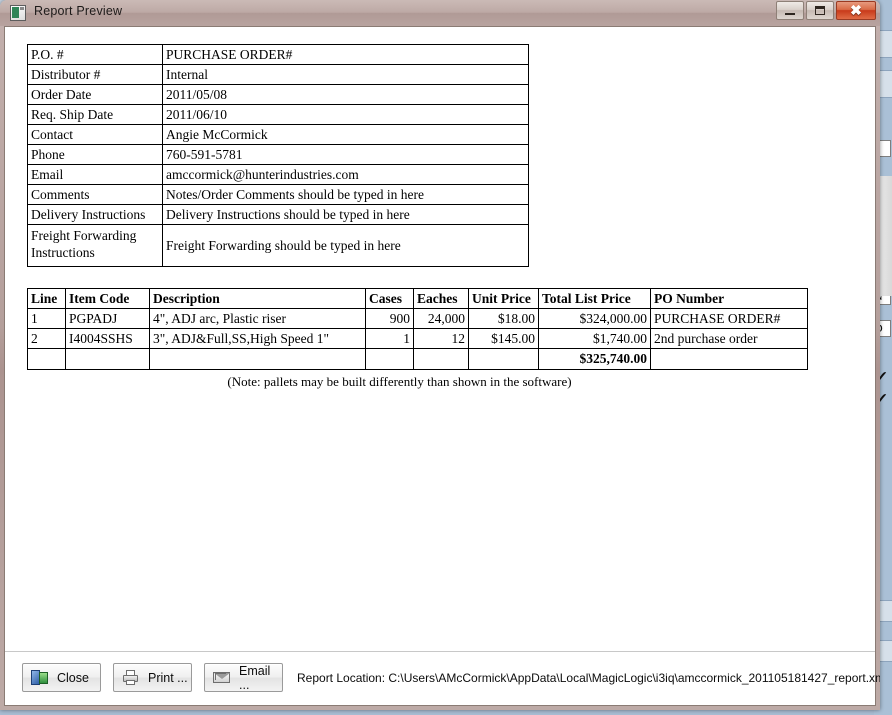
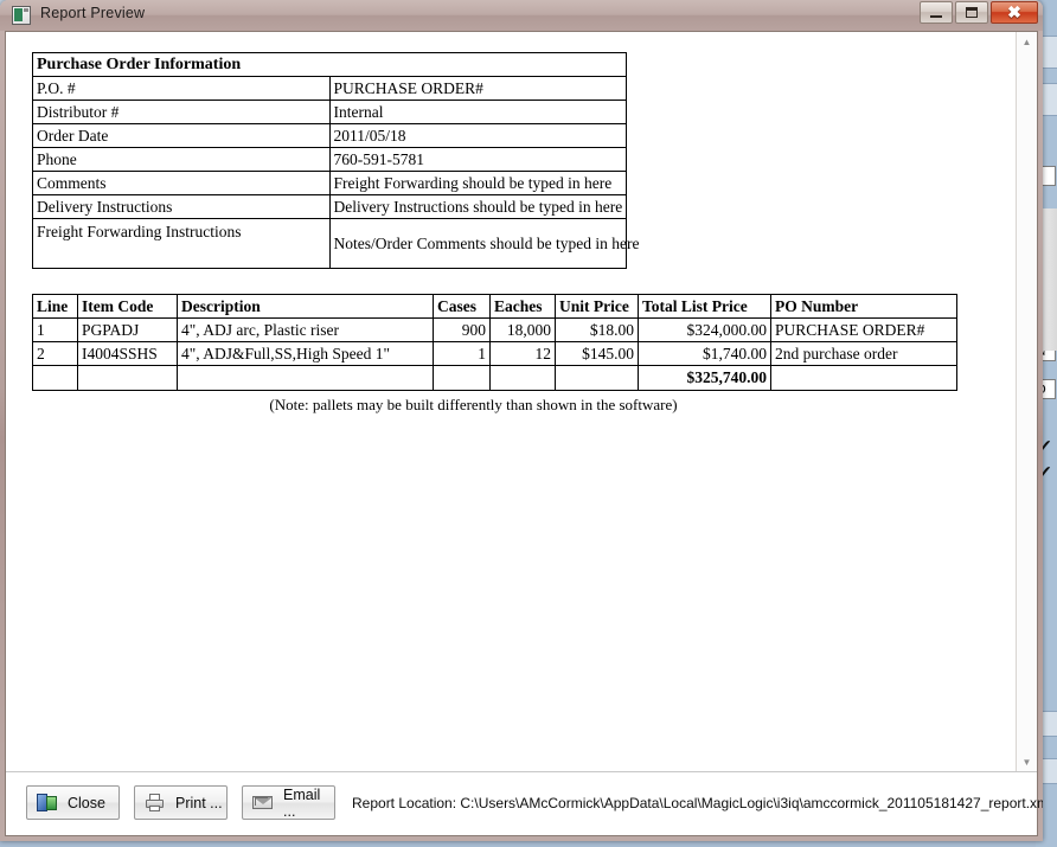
  ✔
  ✔
  Report Preview
  ✖
+ Purchase Order Information
  P.O. #	PURCHASE ORDER#
  Distributor #	Internal
- Order Date	2011/05/08
+ Order Date	2011/05/18
- Req. Ship Date	2011/06/10
- Contact	Angie McCormick
  Phone	760-591-5781
- Email	amccormick@hunterindustries.com
- Comments	Notes/Order Comments should be typed in here
+ Comments	Freight Forwarding should be typed in here
  Delivery Instructions	Delivery Instructions should be typed in here
- Freight Forwarding Instructions	Freight Forwarding should be typed in here
+ Freight Forwarding Instructions	Notes/Order Comments should be typed in here
  Line	Item Code	Description	Cases	Eaches	Unit Price	Total List Price	PO Number
- 1	PGPADJ	4", ADJ arc, Plastic riser	900	24,000	$18.00	$324,000.00	PURCHASE ORDER#
+ 1	PGPADJ	4", ADJ arc, Plastic riser	900	18,000	$18.00	$324,000.00	PURCHASE ORDER#
- 2	I4004SSHS	3", ADJ&Full,SS,High Speed 1"	1	12	$145.00	$1,740.00	2nd purchase order
+ 2	I4004SSHS	4", ADJ&Full,SS,High Speed 1"	1	12	$145.00	$1,740.00	2nd purchase order
  						$325,740.00
  (Note: pallets may be built differently than shown in the software)
+ ▲
+ ▼
  Close
  Print ...
  Email ...
  Report Location: C:\Users\AMcCormick\AppData\Local\MagicLogic\i3iq\amccormick_201105181427_report.x
